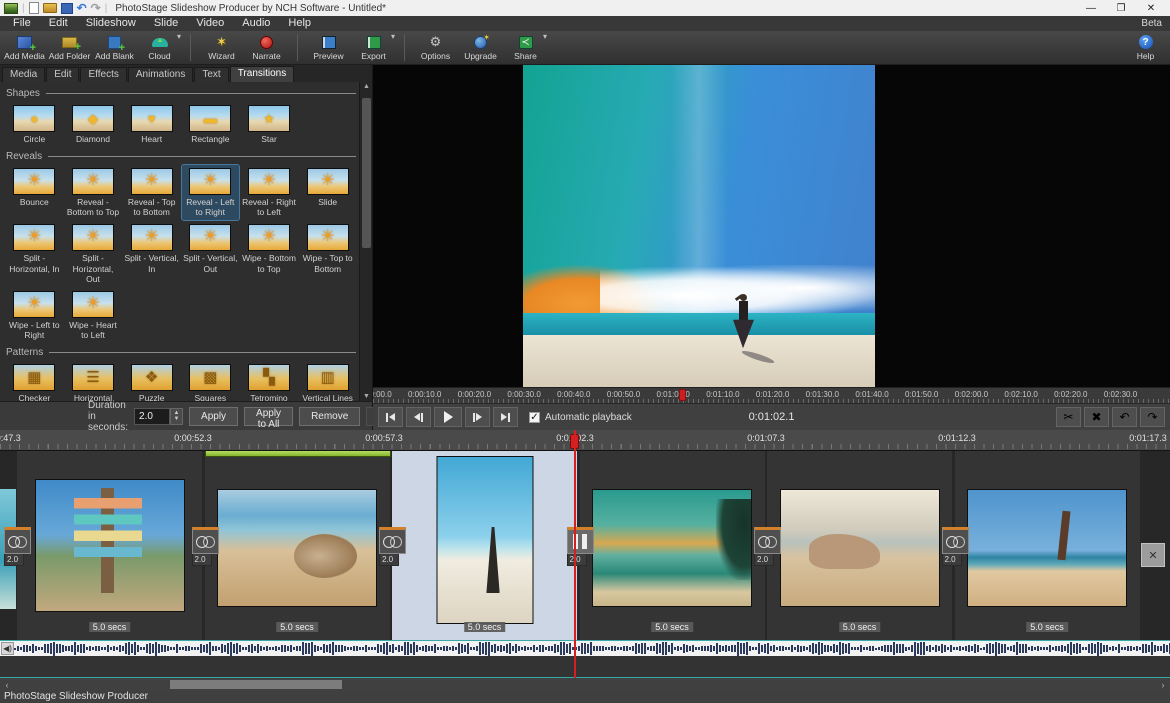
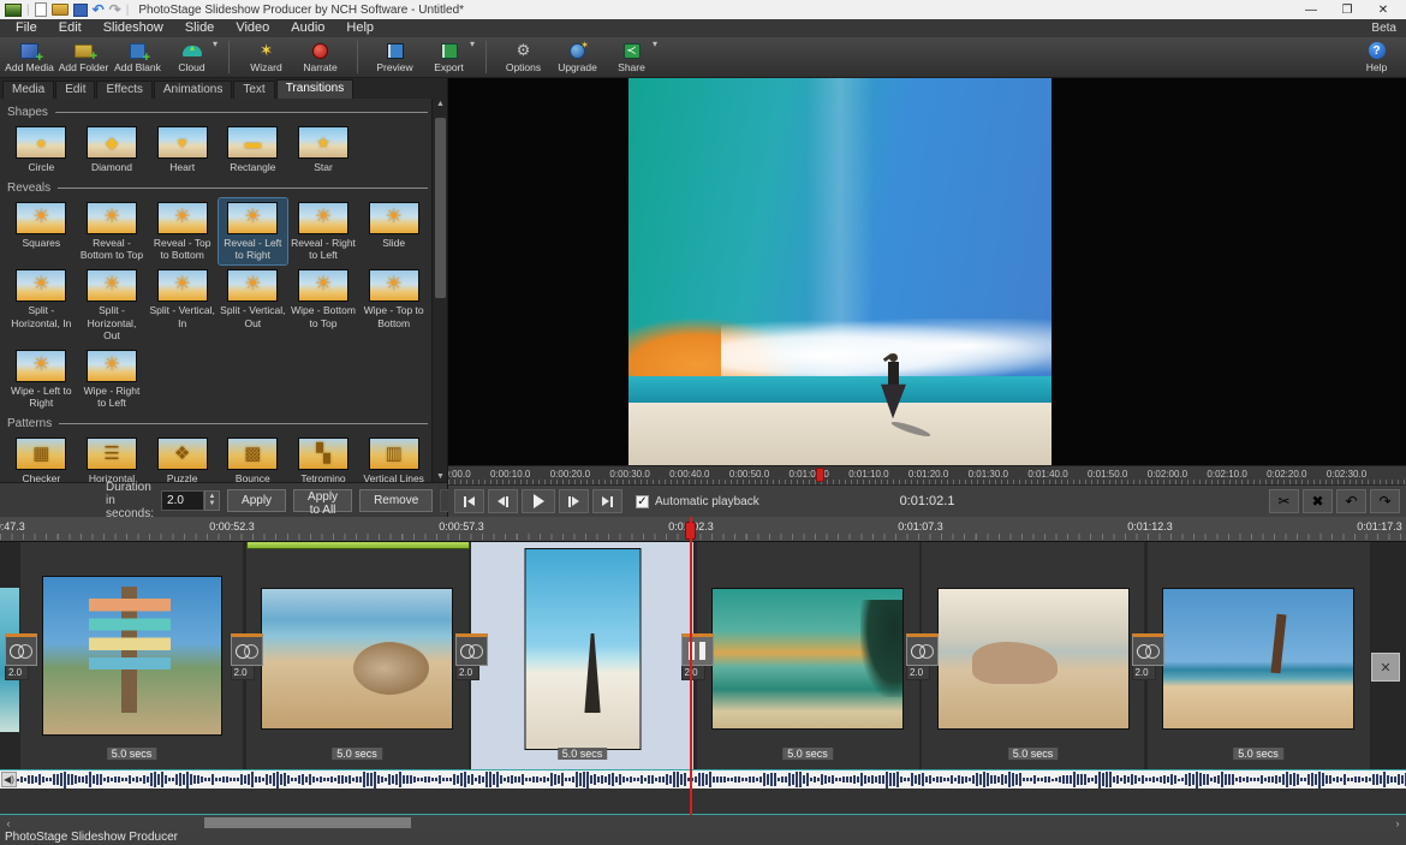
  |
  ↶
  ↷
  |
  PhotoStage Slideshow Producer by NCH Software - Untitled*
  —
  ❐
  ✕
  File
  Edit
  Slideshow
  Slide
  Video
  Audio
  Help
  Beta
  Add Media
  Add Folder
  Add Blank
  Cloud
  Wizard
  Narrate
  Preview
  Export
  Options
  Upgrade
  Share
  ?
  Help
  Media
  Edit
  Effects
  Animations
  Text
  Transitions
  Shapes
  ●
  Circle
  ◆
  Diamond
  ♥
  Heart
  ▬
  Rectangle
  ★
  Star
  Reveals
  ☀
- Bounce
+ Squares
  ☀
  Reveal - Bottom to Top
  ☀
  Reveal - Top to Bottom
  ☀
  Reveal - Left to Right
  ☀
  Reveal - Right to Left
  ☀
  Slide
  ☀
  Split - Horizontal, In
  ☀
  Split - Horizontal, Out
  ☀
  Split - Vertical, In
  ☀
  Split - Vertical, Out
  ☀
  Wipe - Bottom to Top
  ☀
  Wipe - Top to Bottom
  ☀
  Wipe - Left to Right
  ☀
- Wipe - Heart to Left
+ Wipe - Right to Left
  Patterns
  ▦
  ☰
  ❖
  Puzzle
  ▩
- Squares
+ Bounce
  ▚
  Tetromino
  ▥
  Vertical Lines
  Duration in seconds:
  2.0
  Apply
  Apply to All
  Remove
  0:00:10.0
  0:00:20.0
  0:00:30.0
  0:00:40.0
  0:00:50.0
  0:01:00
  0:01:10.0
  0:01:20.0
  0:01:30.0
  0:01:40.0
  0:01:50.0
  0:02:00.0
  0:02:10.0
  0:02:20.0
  0:02:30.0
  ✓
  Automatic playback
  0:01:02.1
  ✂
  ✖
  ↶
  ↷
  0:00:52.3
  0:00:57.3
  0:01:07.3
  0:01:12.3
  0:01:17.3
  5.0 secs
  5.0 secs
  5.0 secs
  5.0 secs
  5.0 secs
  5.0 secs
  2.0
  2.0
  2.0
  2.0
  2.0
  ✕
  ◀)
  ‹
  ›
  PhotoStage Slideshow Producer
